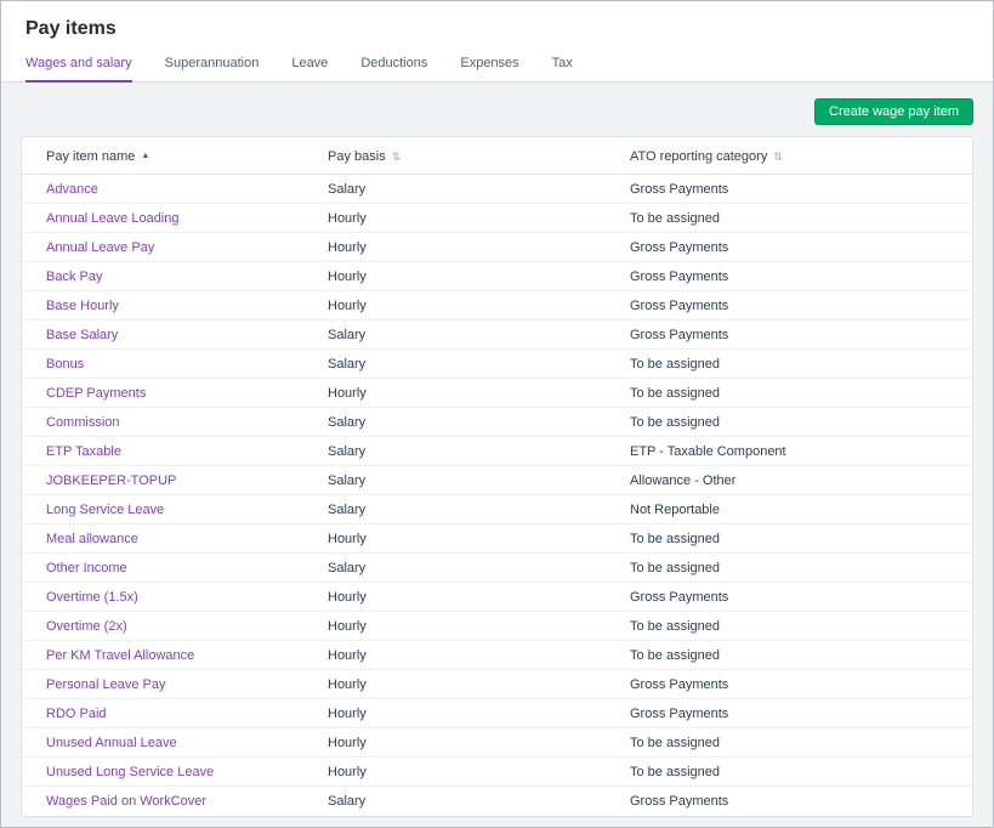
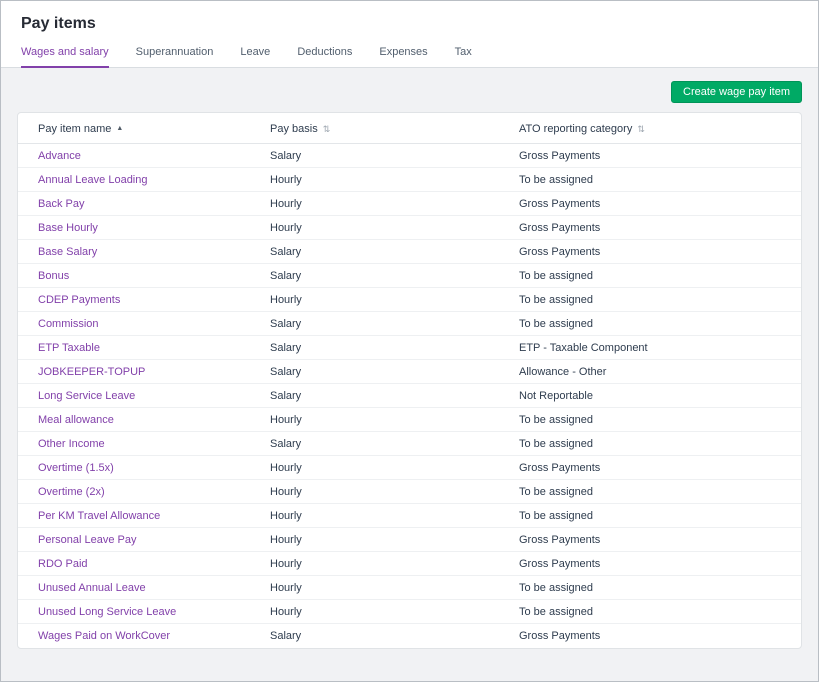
  Pay items
  Wages and salary
  Superannuation
  Leave
  Deductions
  Expenses
  Tax
  Create wage pay item
  Pay item name	Pay basis ⇅	ATO reporting category ⇅
  Advance	Salary	Gross Payments
  Annual Leave Loading	Hourly	To be assigned
- Annual Leave Pay	Hourly	Gross Payments
  Back Pay	Hourly	Gross Payments
  Base Hourly	Hourly	Gross Payments
  Base Salary	Salary	Gross Payments
  Bonus	Salary	To be assigned
  CDEP Payments	Hourly	To be assigned
  Commission	Salary	To be assigned
  ETP Taxable	Salary	ETP - Taxable Component
  JOBKEEPER-TOPUP	Salary	Allowance - Other
  Long Service Leave	Salary	Not Reportable
  Meal allowance	Hourly	To be assigned
  Other Income	Salary	To be assigned
  Overtime (1.5x)	Hourly	Gross Payments
  Overtime (2x)	Hourly	To be assigned
  Per KM Travel Allowance	Hourly	To be assigned
  Personal Leave Pay	Hourly	Gross Payments
  RDO Paid	Hourly	Gross Payments
  Unused Annual Leave	Hourly	To be assigned
  Unused Long Service Leave	Hourly	To be assigned
  Wages Paid on WorkCover	Salary	Gross Payments
